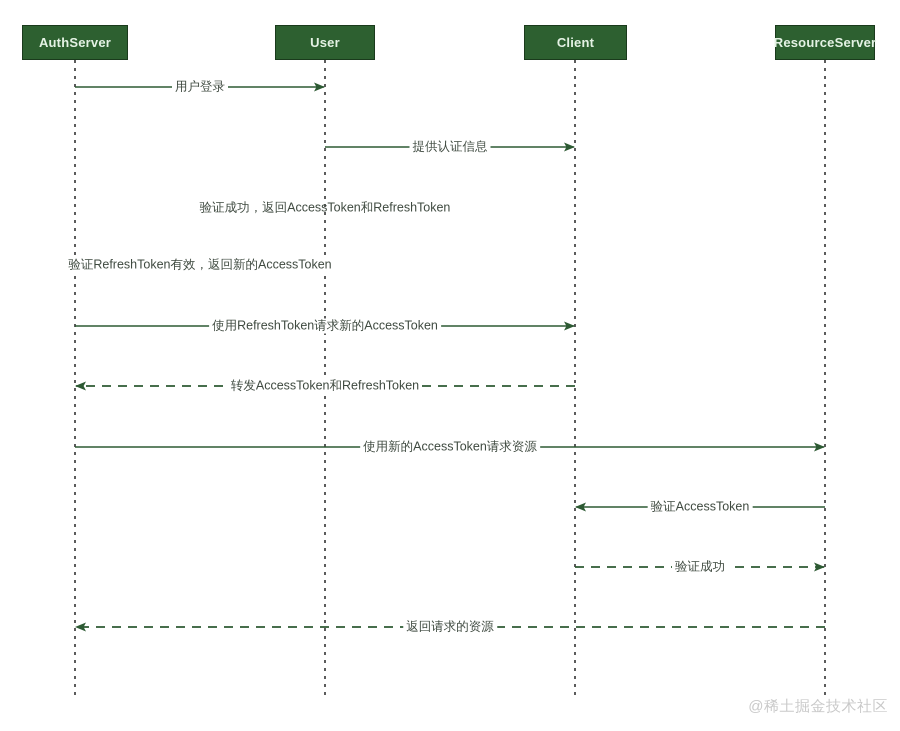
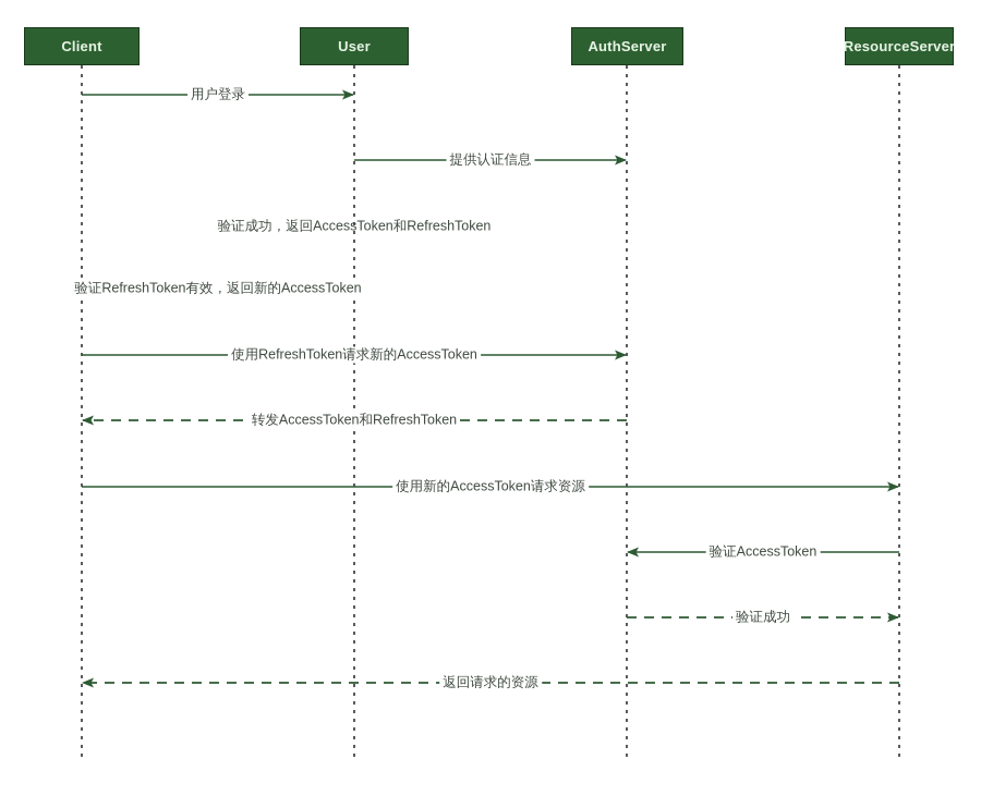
- AuthServer
+ Client
  User
- Client
+ AuthServer
  ResourceServer
  用户登录
  提供认证信息
  验证成功，返回AccessToken和RefreshToken
  验证RefreshToken有效，返回新的AccessToken
  使用RefreshToken请求新的AccessToken
  转发AccessToken和RefreshToken
  使用新的AccessToken请求资源
  验证AccessToken
  验证成功
  返回请求的资源
- @稀土掘金技术社区
